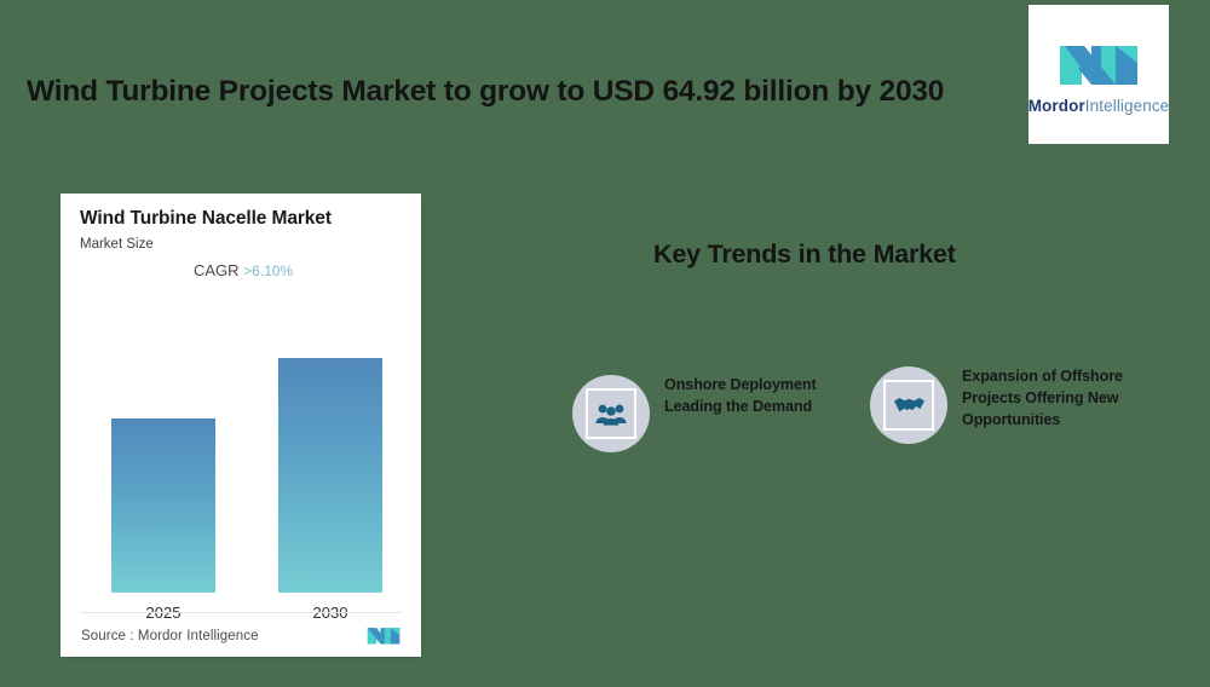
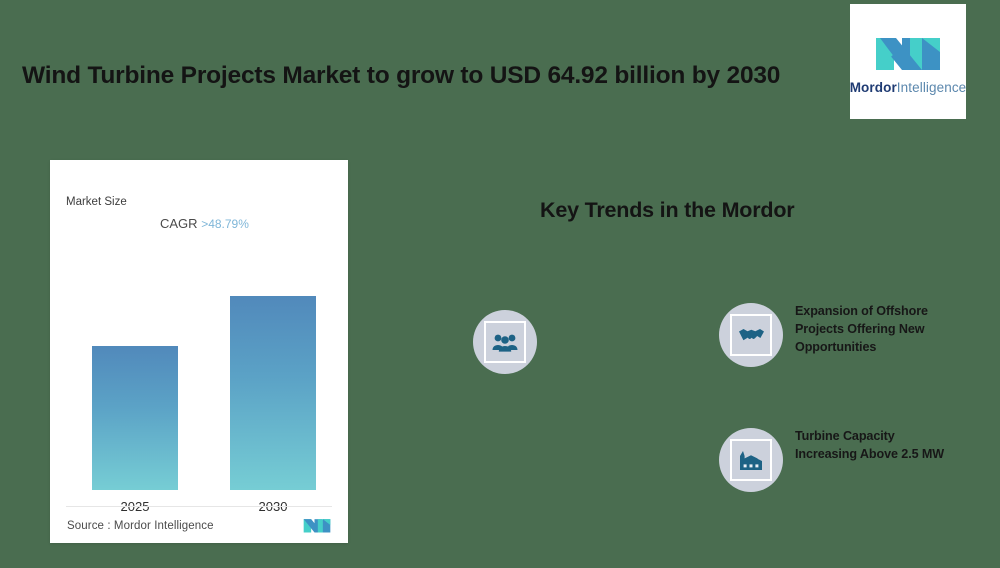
  MordorIntelligence
  Wind Turbine Projects Market to grow to USD 64.92 billion by 2030
- Wind Turbine Nacelle Market
  Market Size
- CAGR >6.10%
+ CAGR >48.79%
  Source : Mordor Intelligence
- Key Trends in the Market
+ Key Trends in the Mordor
- Onshore Deployment Leading the Demand
  Expansion of Offshore Projects Offering New Opportunities
+ Turbine Capacity Increasing Above 2.5 MW
